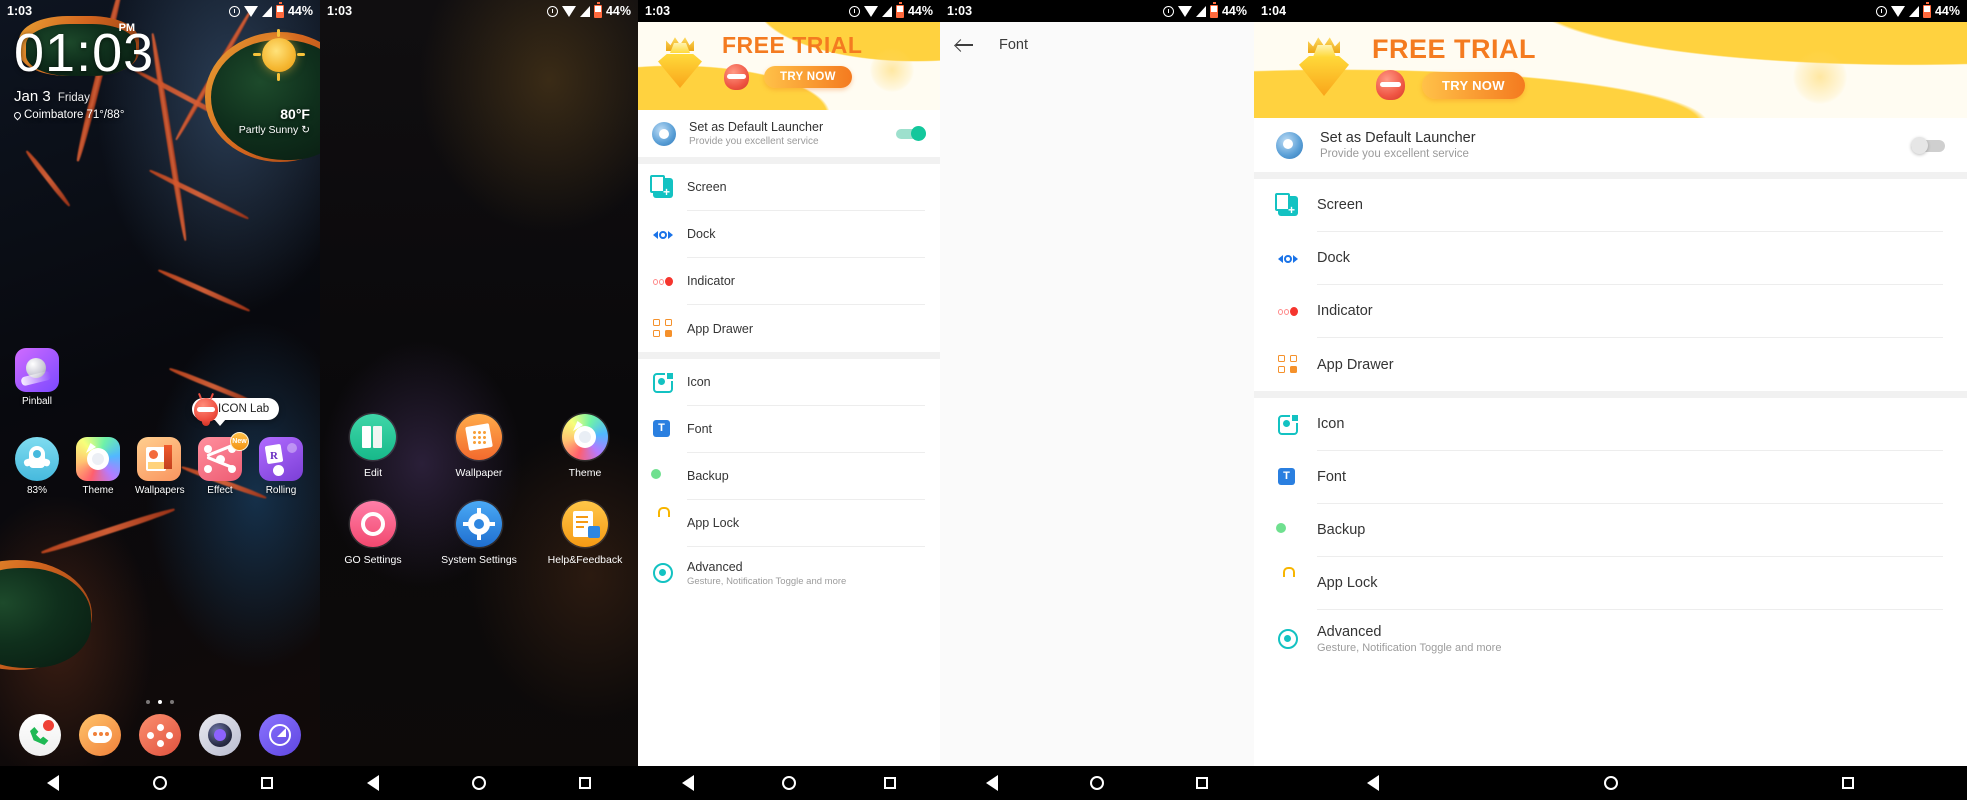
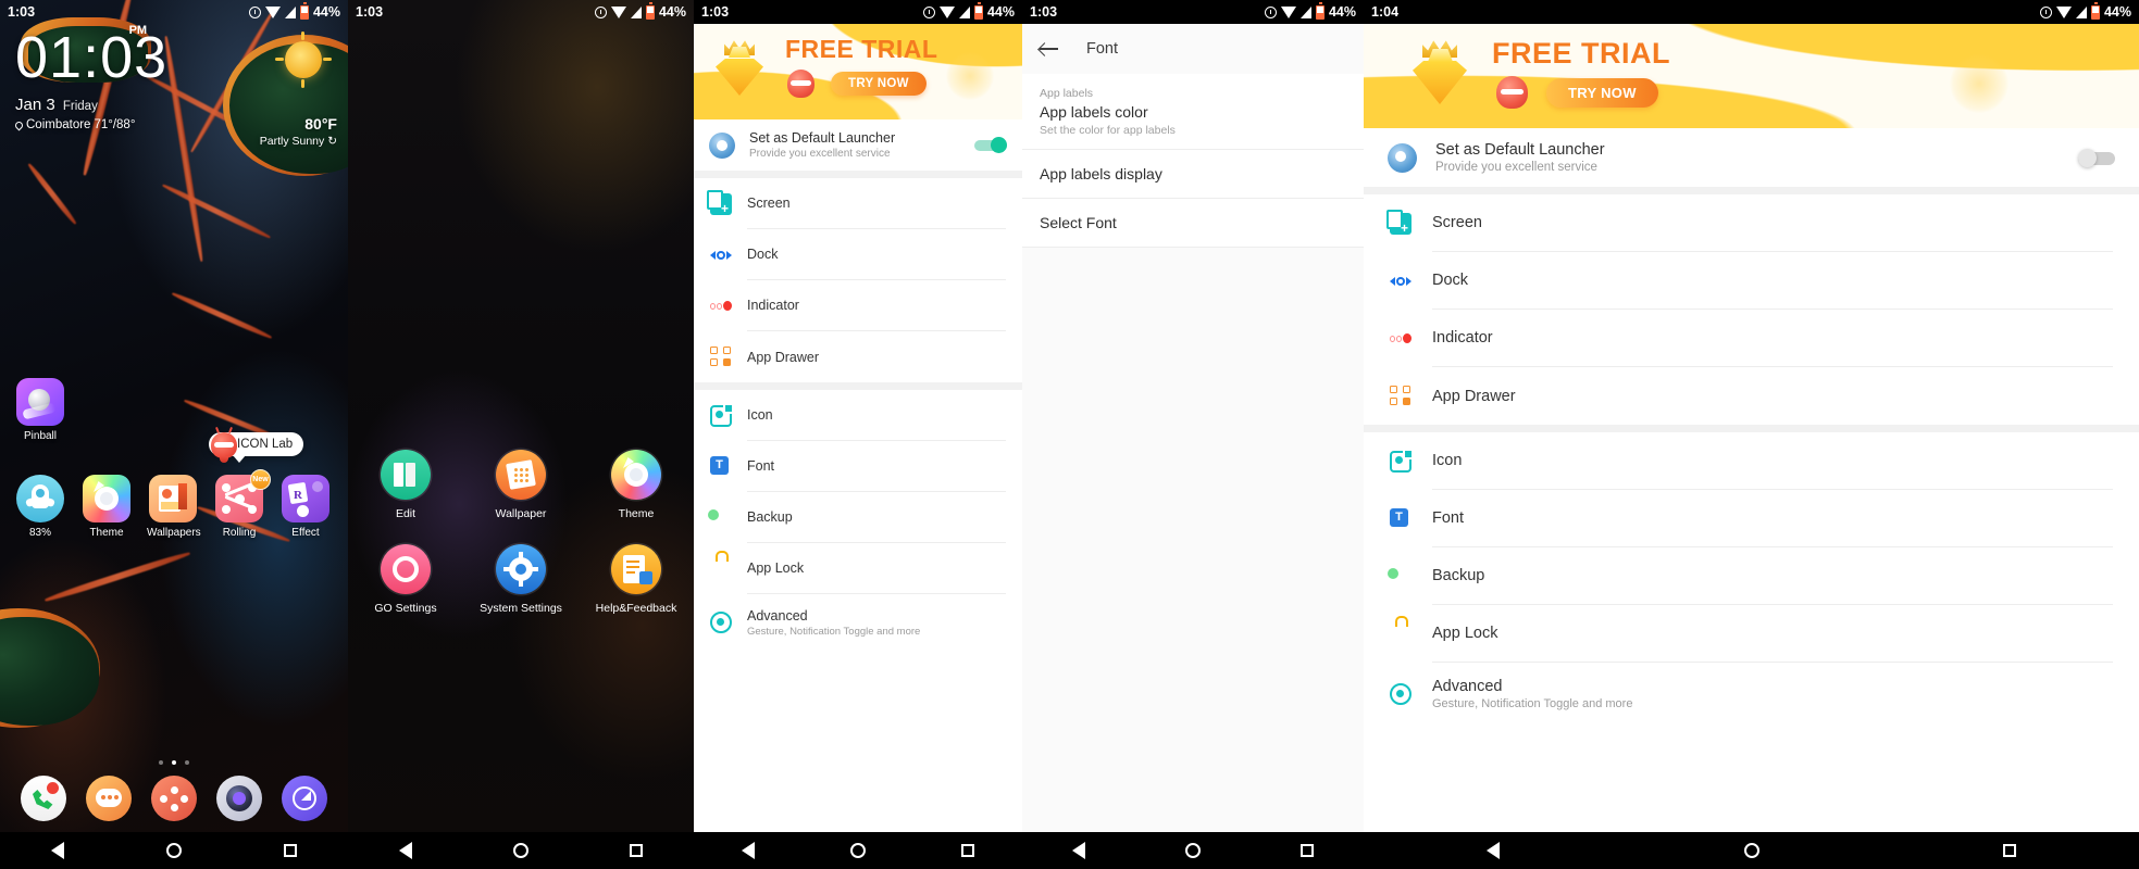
  1:03
  44%
  01:03 PM
  Jan 3 Friday
  Coimbatore
  71°/88°
  80°F
  Partly Sunny ↻
  Pinball
  ICON Lab
  83%
  Theme
  Wallpapers
- Effect
+ Rolling
  R
- Rolling
+ Effect
  1:03
  44%
  Edit
  Wallpaper
  Theme
  GO Settings
  System Settings
  Help&Feedback
  1:03
  44%
  FREE TRIAL
  TRY NOW
  Set as Default Launcher
  Provide you excellent service
  Screen
  Dock
  Indicator
  App Drawer
  Icon
  T
  Font
  Backup
  App Lock
  Advanced
  Gesture, Notification Toggle and more
  1:03
  44%
  Font
+ App labels
+ App labels color
+ Set the color for app labels
+ App labels display
+ Select Font
  1:04
  44%
  FREE TRIAL
  TRY NOW
  Set as Default Launcher
  Provide you excellent service
  Screen
  Dock
  Indicator
  App Drawer
  Icon
  T
  Font
  Backup
  App Lock
  Advanced
  Gesture, Notification Toggle and more
